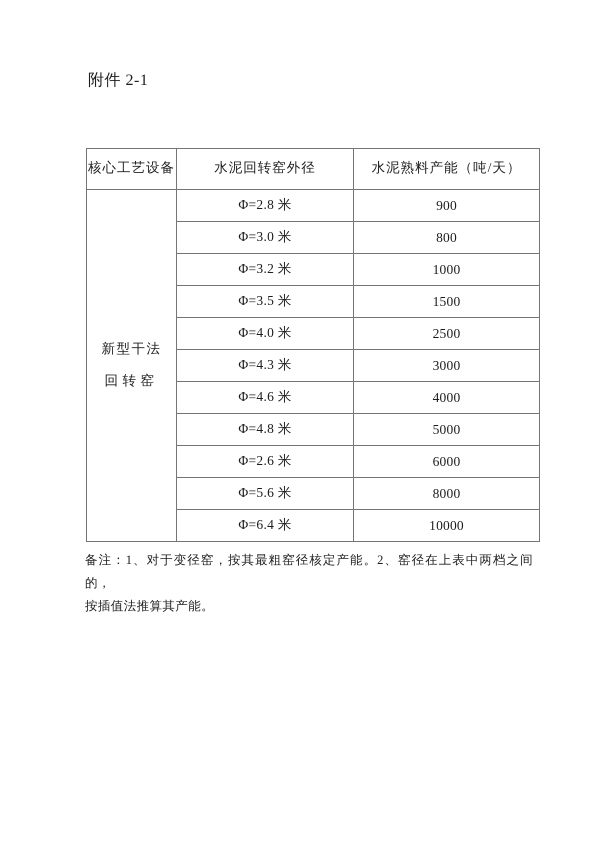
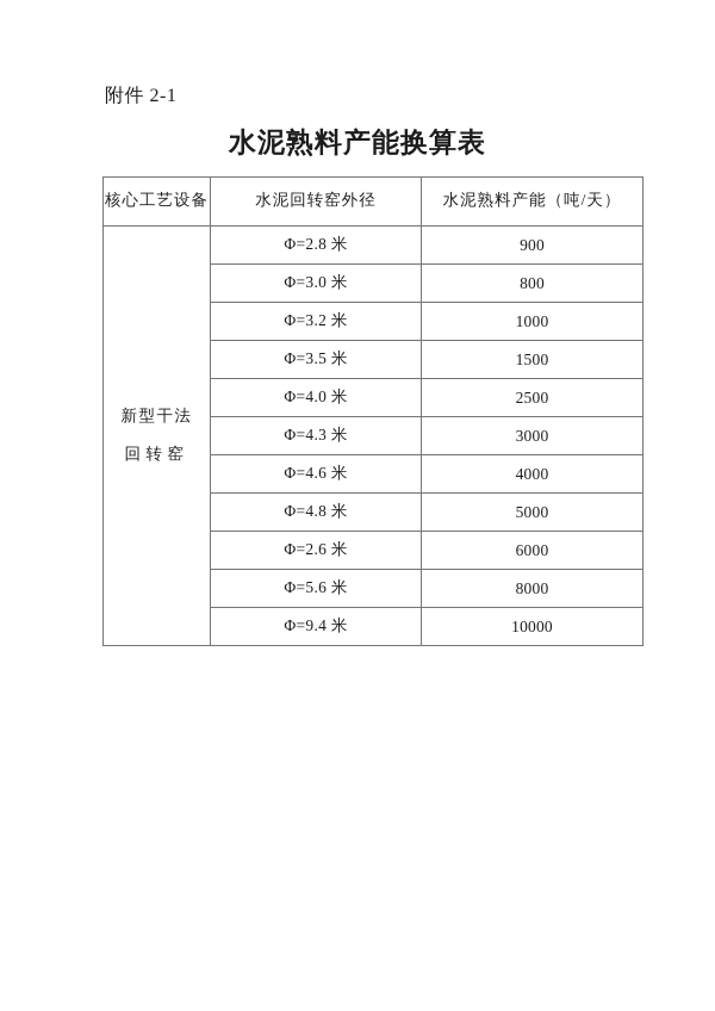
  附件 2-1
+ 水泥熟料产能换算表
  核心工艺设备	水泥回转窑外径	水泥熟料产能（吨/天）
  新型干法 回转窑	Φ=2.8 米	900
  Φ=3.0 米	800
  Φ=3.2 米	1000
  Φ=3.5 米	1500
  Φ=4.0 米	2500
  Φ=4.3 米	3000
  Φ=4.6 米	4000
  Φ=4.8 米	5000
  Φ=2.6 米	6000
  Φ=5.6 米	8000
- Φ=6.4 米	10000
+ Φ=9.4 米	10000
- 备注：1、对于变径窑，按其最粗窑径核定产能。2、窑径在上表中两档之间的，
- 按插值法推算其产能。
